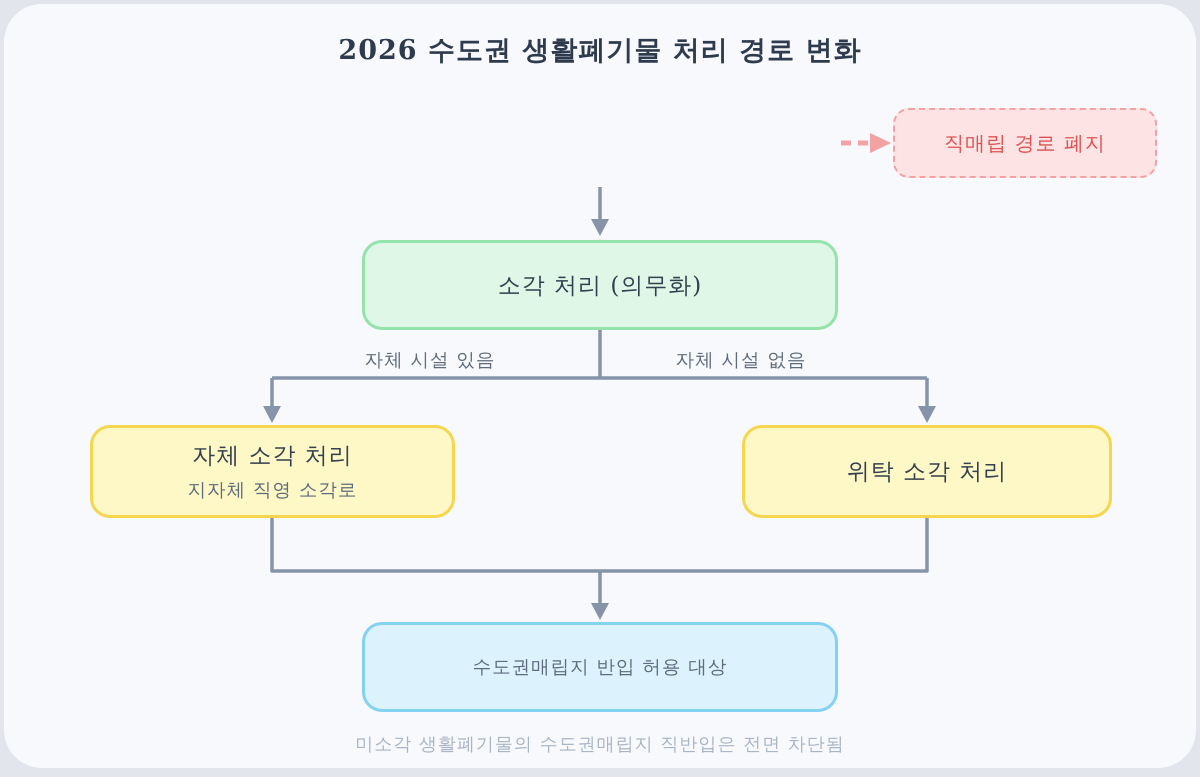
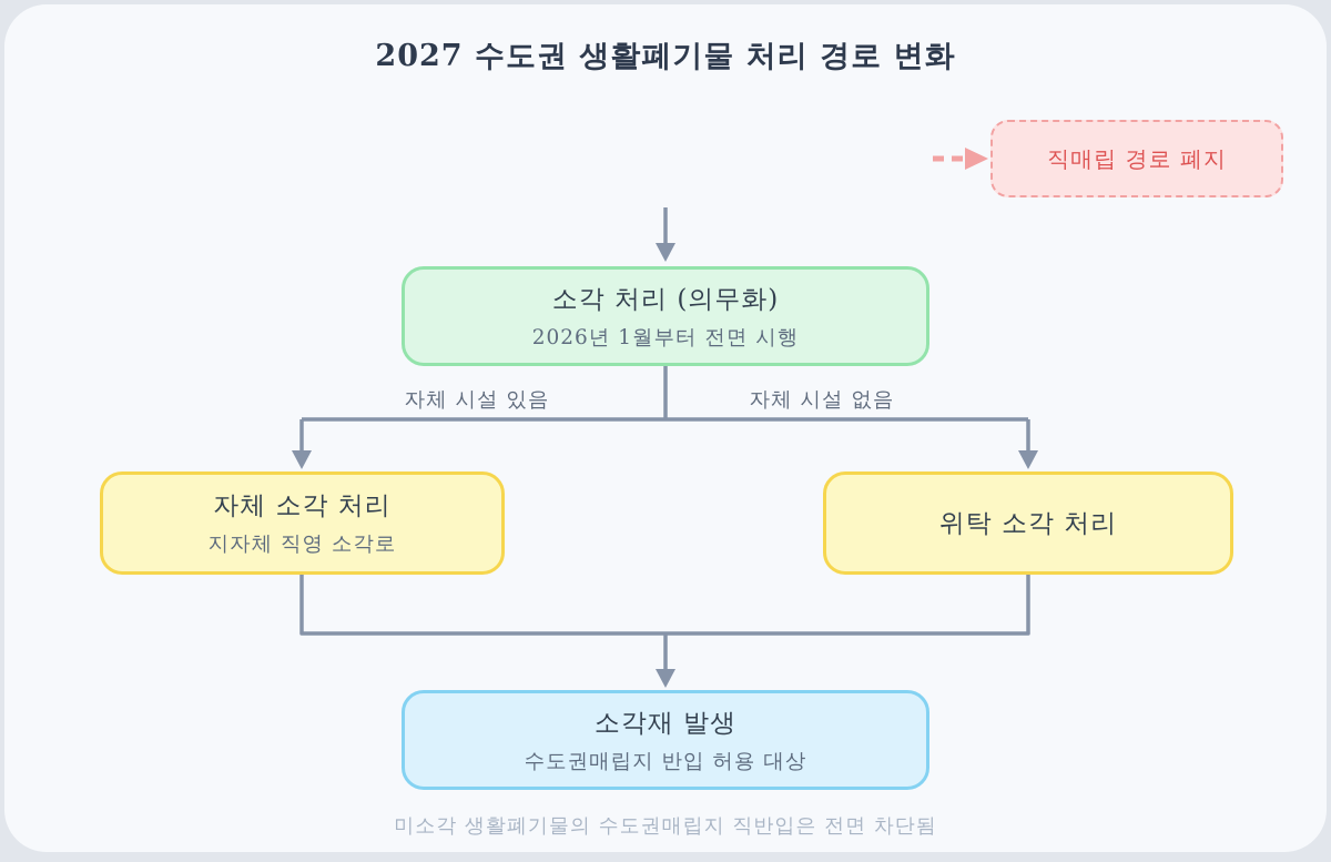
- 2026 수도권 생활폐기물 처리 경로 변화
+ 2027 수도권 생활폐기물 처리 경로 변화
  직매립 경로 폐지
  소각 처리 (의무화)
+ 2026년 1월부터 전면 시행
  자체 시설 있음
  자체 시설 없음
  자체 소각 처리
  지자체 직영 소각로
  위탁 소각 처리
+ 소각재 발생
  수도권매립지 반입 허용 대상
  미소각 생활폐기물의 수도권매립지 직반입은 전면 차단됨
